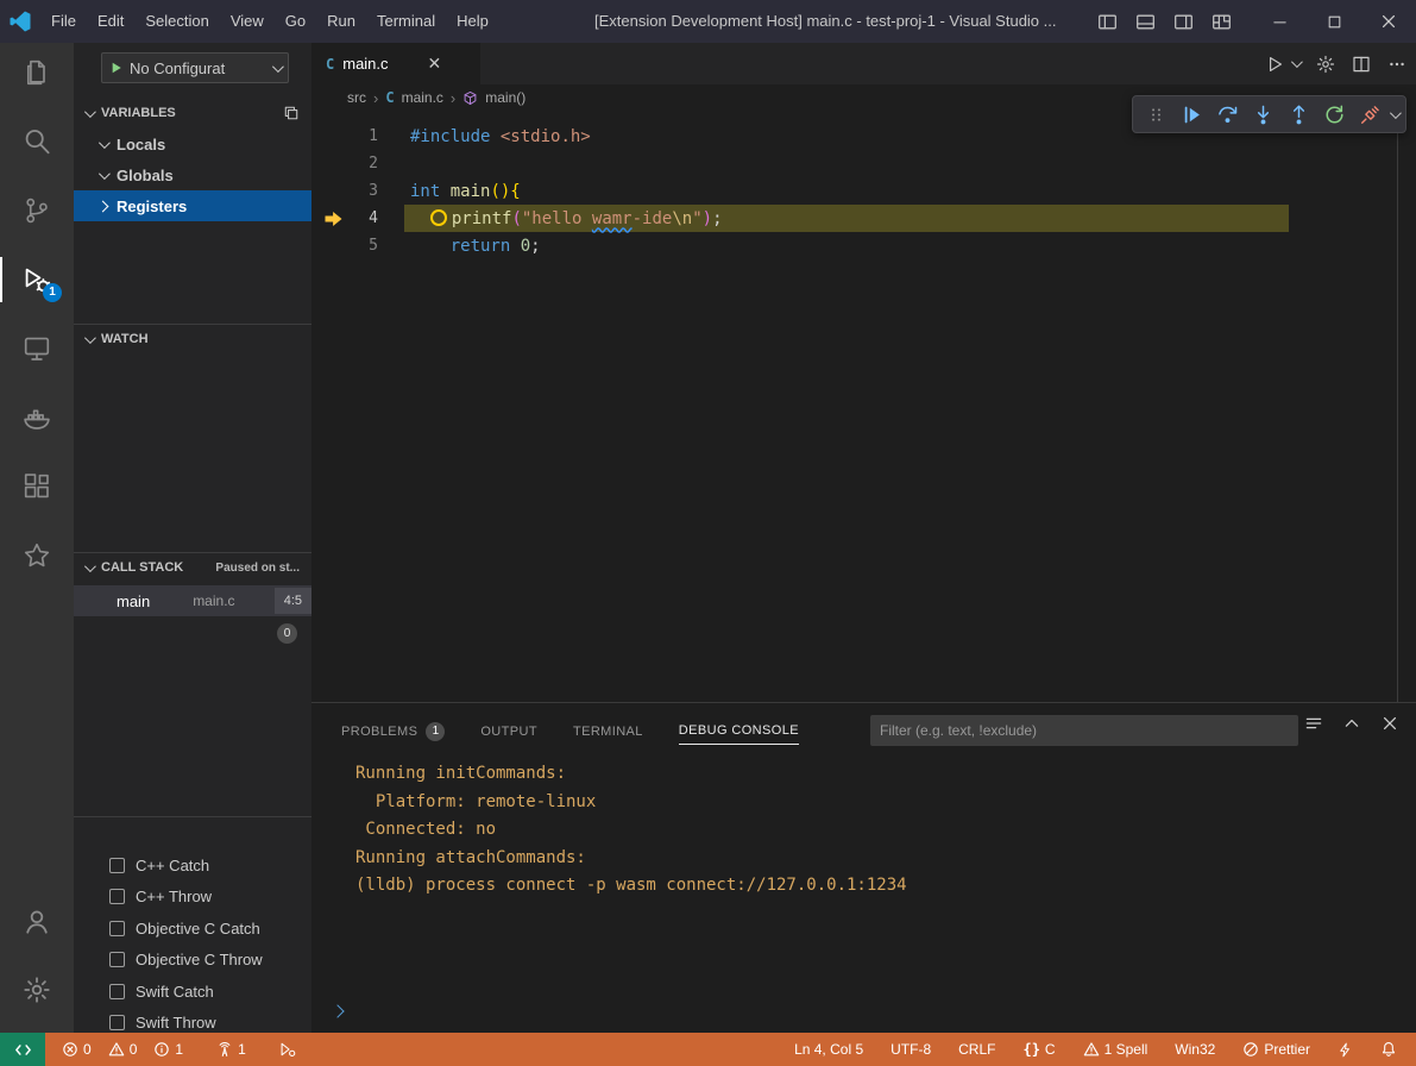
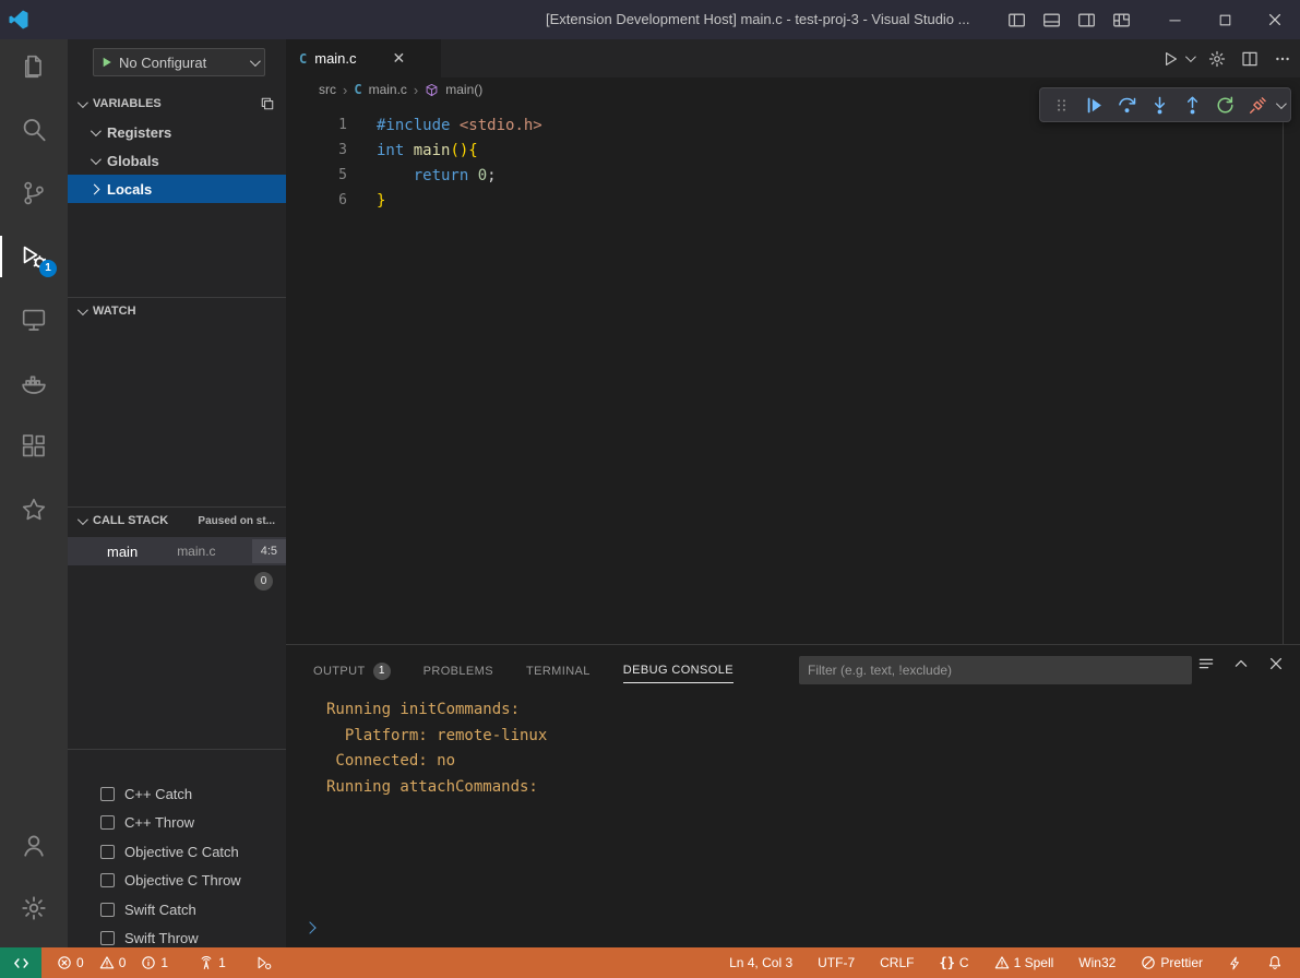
- File
- Edit
- Selection
- View
- Go
- Run
- Terminal
- Help
- [Extension Development Host] main.c - test-proj-1 - Visual Studio ...
+ [Extension Development Host] main.c - test-proj-3 - Visual Studio ...
  1
  No Configurat
  VARIABLES
- Locals
+ Registers
  Globals
- Registers
+ Locals
  WATCH
  CALL STACK
  Paused on st...
  main
  main.c
  4:5
  0
  C++ Catch
  C++ Throw
  Objective C Catch
  Objective C Throw
  Swift Catch
  Swift Throw
  C
  main.c
  ✕
  src
  ›
  C
  main.c
  ›
  main()
  1
  #include <stdio.h>
- 2
  3
  int main(){
- 4
- printf("hello wamr-ide\n");
  5
  return 0;
+ 6
+ }
- PROBLEMS
+ OUTPUT
  1
- OUTPUT
+ PROBLEMS
  TERMINAL
  DEBUG CONSOLE
  Filter (e.g. text, !exclude)
  Running initCommands:
  Platform: remote-linux
  Connected: no
  Running attachCommands:
- (lldb) process connect -p wasm connect://127.0.0.1:1234
  0
  0
  1
  1
- Ln 4, Col 5
+ Ln 4, Col 3
- UTF-8
+ UTF-7
  CRLF
  {}
  C
  1 Spell
  Win32
  Prettier
